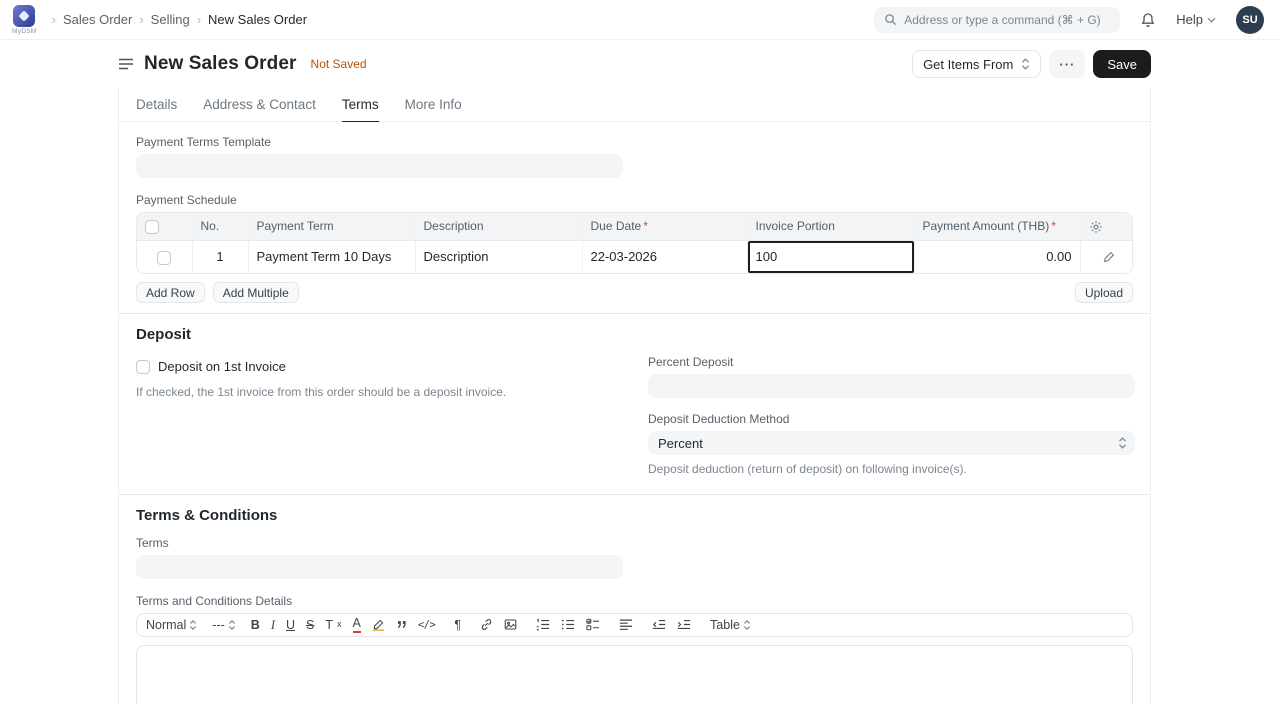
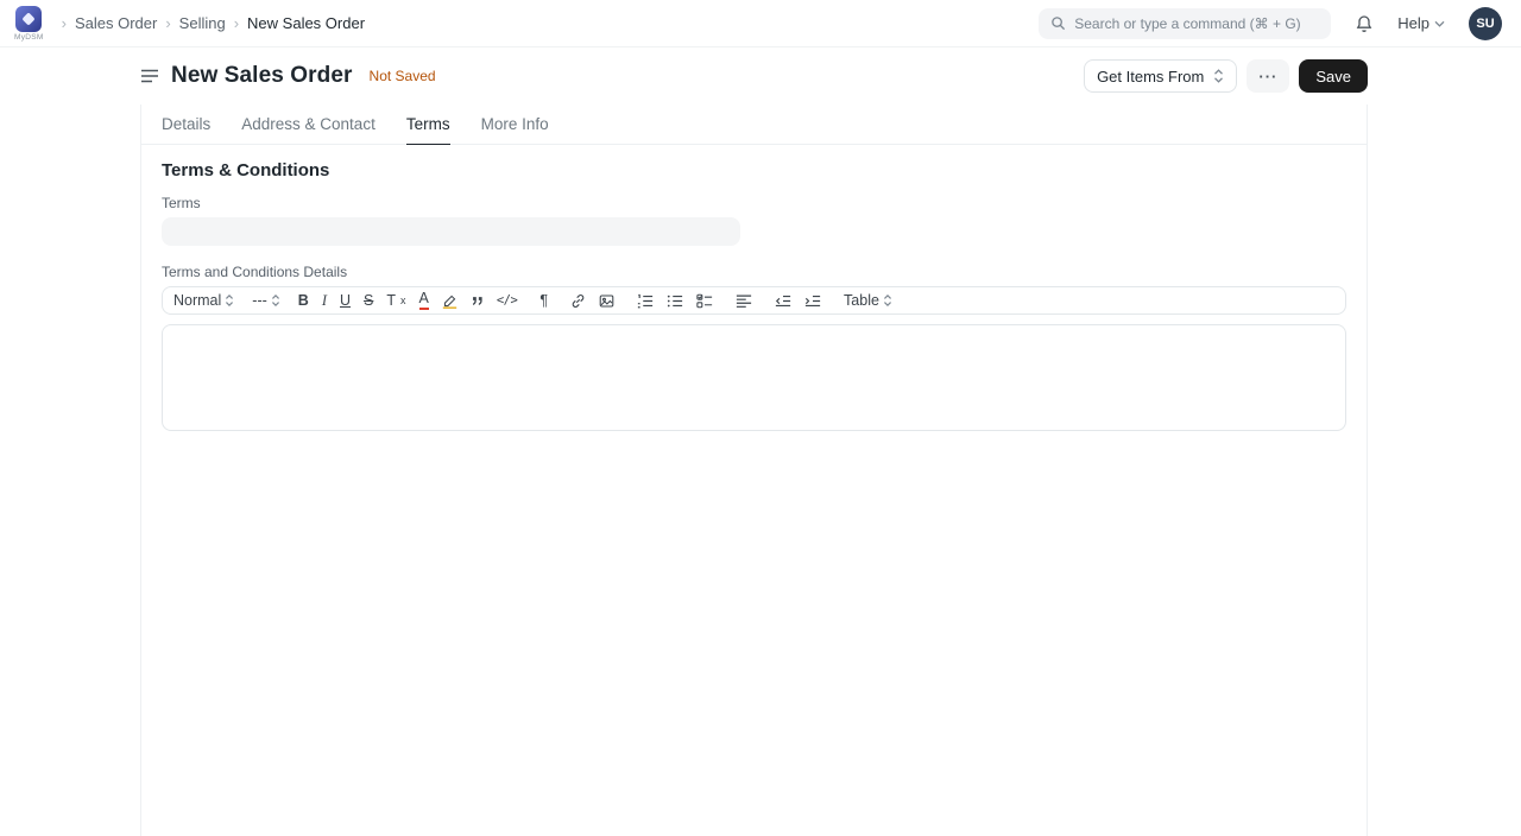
  ›
  Sales Order
  ›
  Selling
  ›
  New Sales Order
- Address or type a command (⌘ + G)
+ Search or type a command (⌘ + G)
  Help
  SU
  New Sales Order
  Not Saved
  Get Items From
  ···
  Save
  Details
  Address & Contact
  Terms
  More Info
- Payment Terms Template
- Payment Schedule
- 	No.	Payment Term	Description	Due Date *	Invoice Portion	Payment Amount (THB) *
- 	1	Payment Term 10 Days	Description	22-03-2026	100	0.00
- Add Row
- Add Multiple
- Upload
- Deposit
- Deposit on 1st Invoice
- If checked, the 1st invoice from this order should be a deposit invoice.
- Percent Deposit
- Deposit Deduction Method
- Percent
- Deposit deduction (return of deposit) on following invoice(s).
  Terms & Conditions
  Terms
  Terms and Conditions Details
  Normal
  ---
  B
  I
  U
  S
  T
  x
  A
  </>
  ¶
  Table
